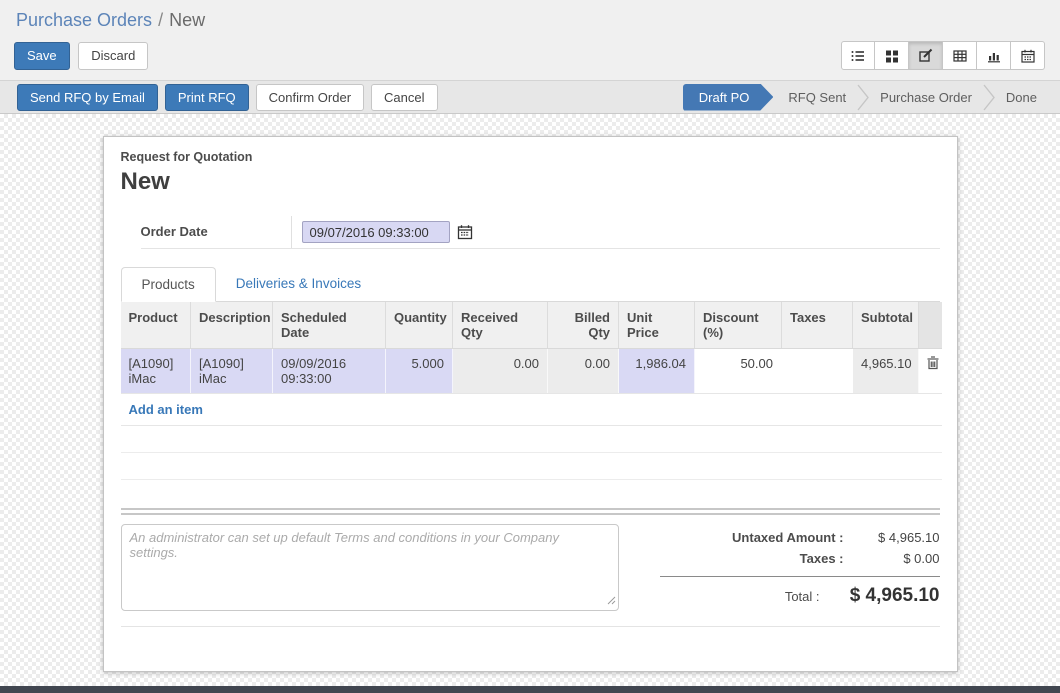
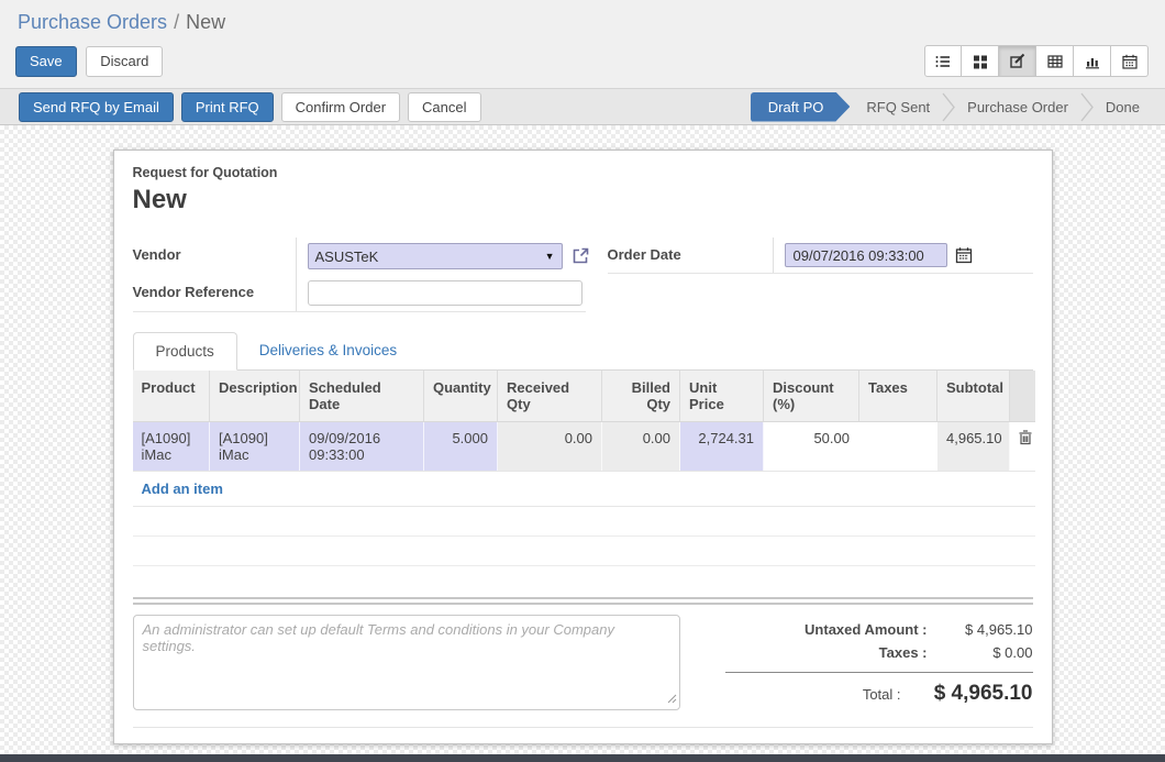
  Purchase Orders / New
  Save Discard
  Send RFQ by Email
  Print RFQ
  Confirm Order
  Cancel
  Draft PO
  RFQ Sent
  Purchase Order
  Done
  Request for Quotation
  New
+ Vendor
+ ASUSTeK
+ ▼
+ Vendor Reference
  Order Date
  09/07/2016 09:33:00
  Products
  Deliveries & Invoices
  Product	Description	Scheduled Date	Quantity	Received Qty	Billed Qty	Unit Price	Discount (%)	Taxes	Subtotal
- [A1090] iMac	[A1090] iMac	09/09/2016 09:33:00	5.000	0.00	0.00	1,986.04	50.00		4,965.10
+ [A1090] iMac	[A1090] iMac	09/09/2016 09:33:00	5.000	0.00	0.00	2,724.31	50.00		4,965.10
  Add an item
  Untaxed Amount :
  $ 4,965.10
  Taxes :
  $ 0.00
  Total :
  $ 4,965.10
